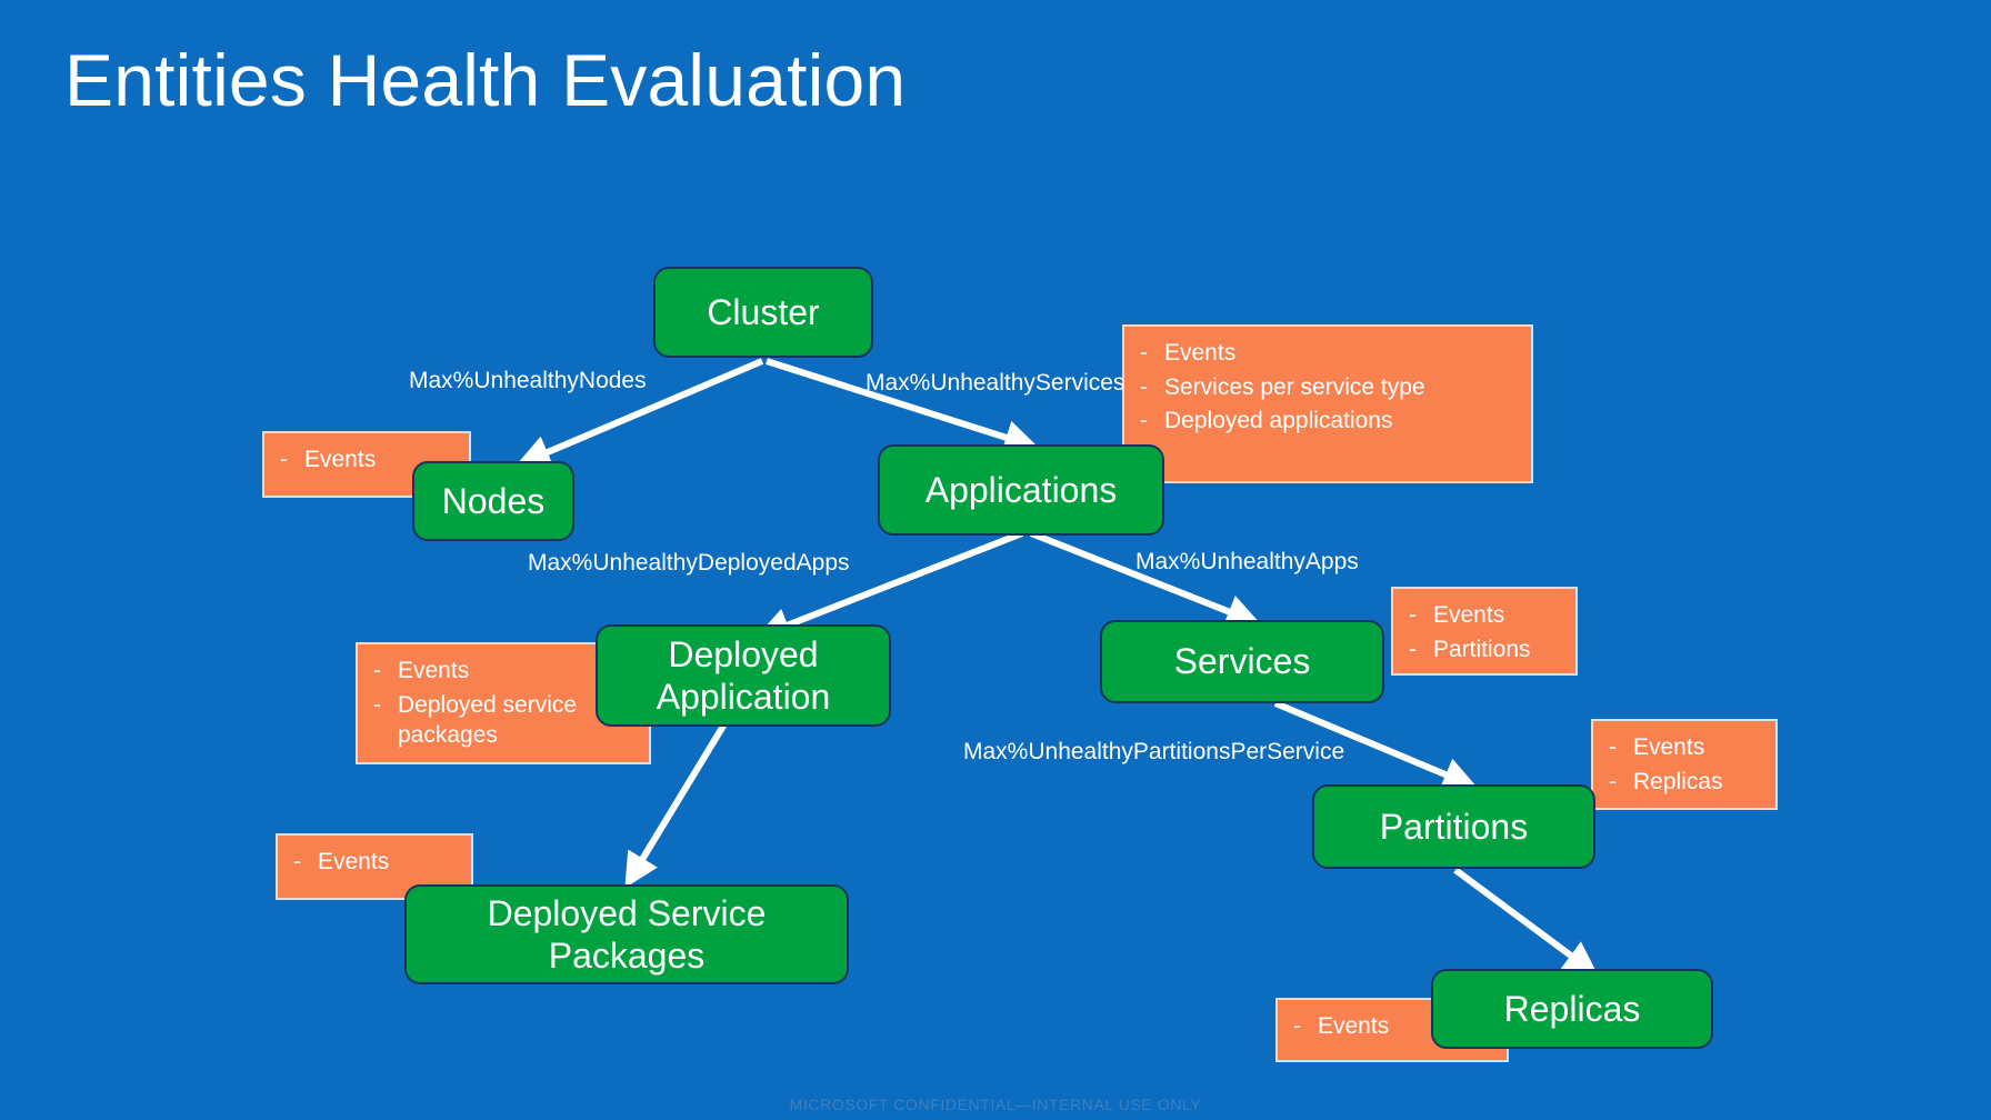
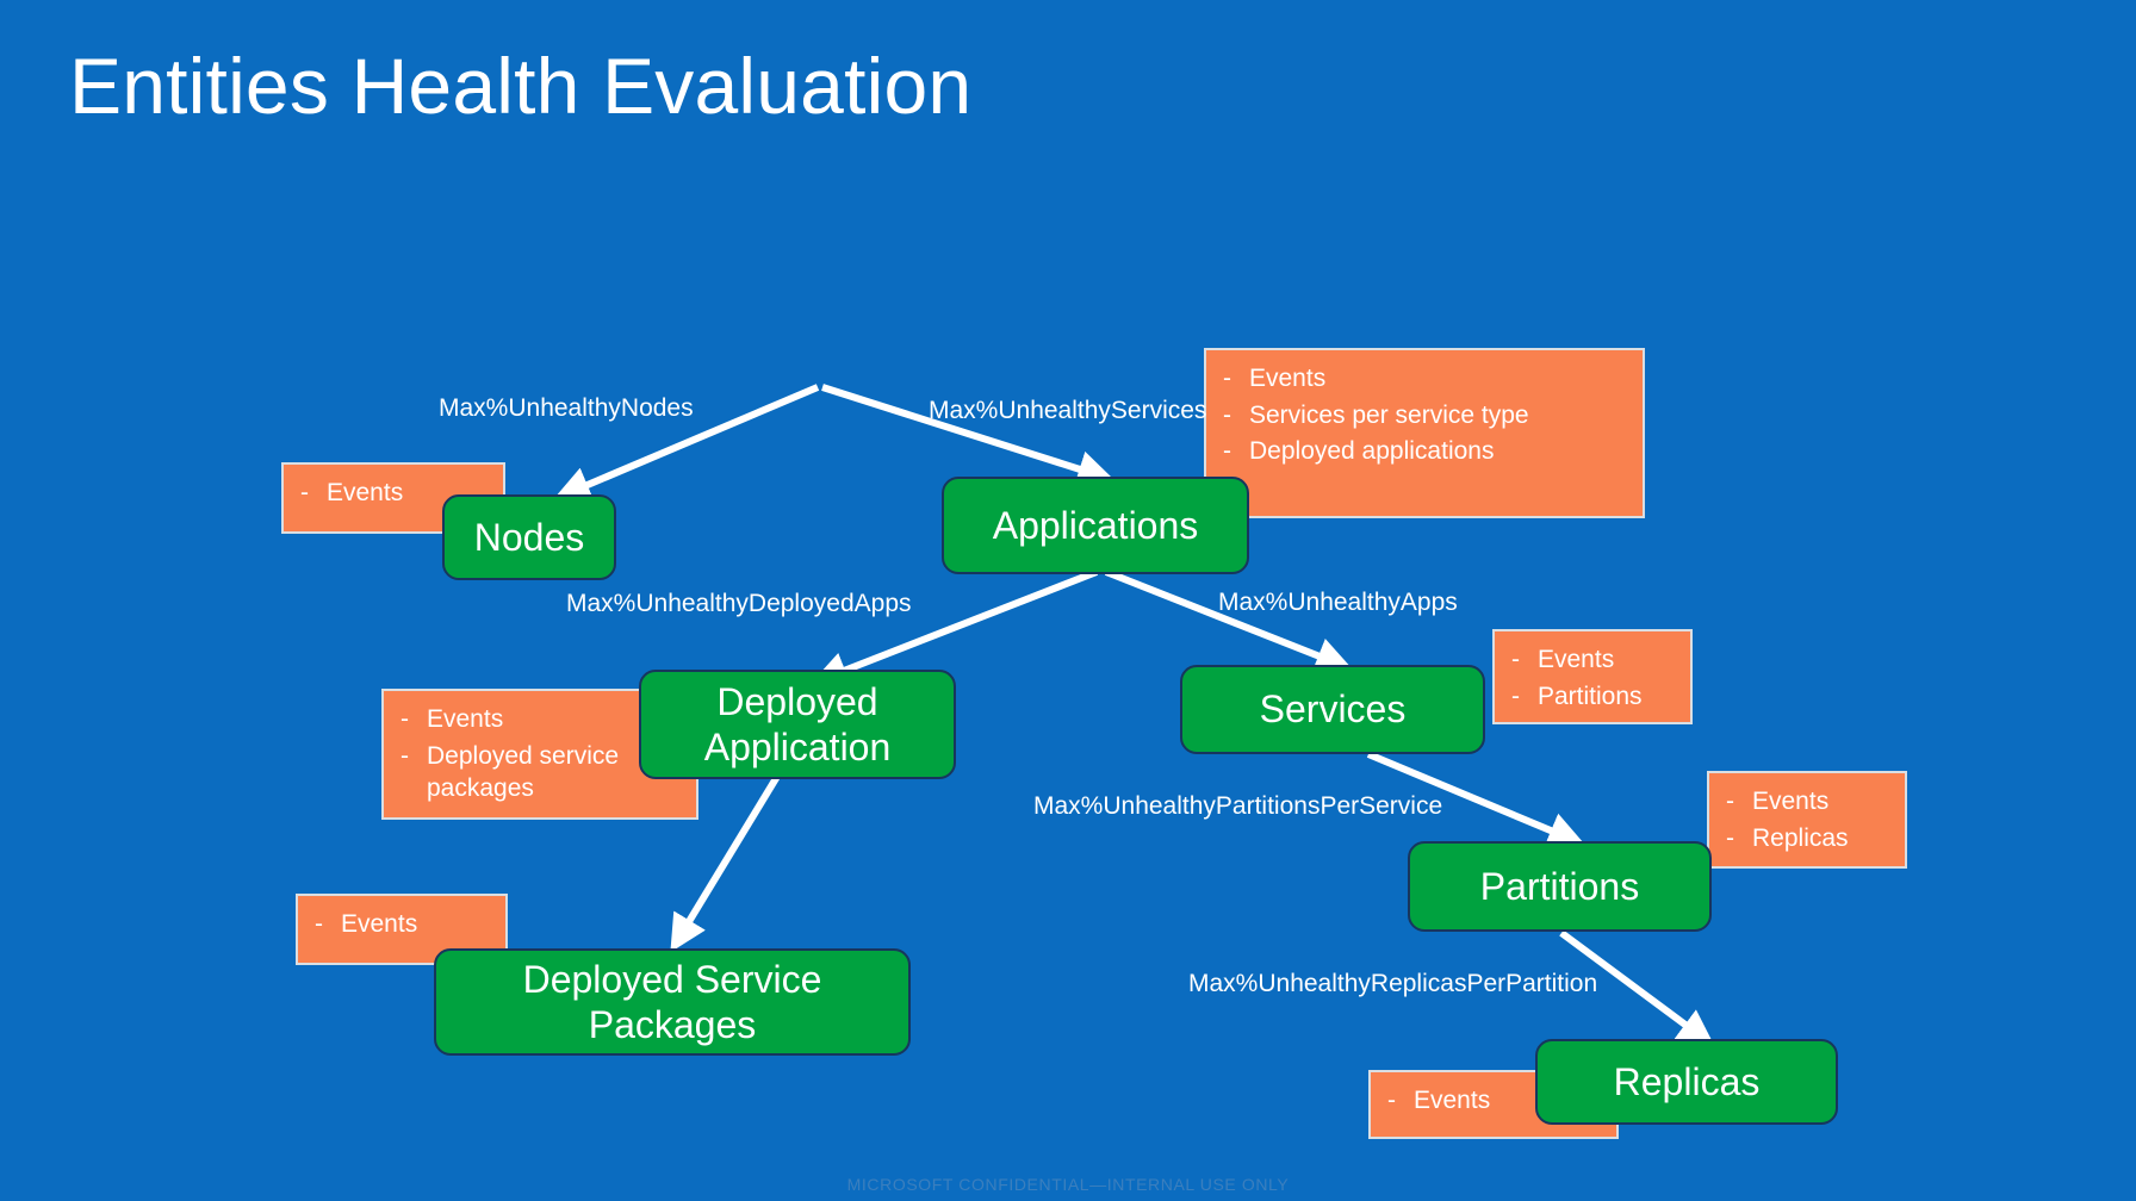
  Entities Health Evaluation
  -
  Events
  -
  Events
  -
  Services per service type
  -
  Deployed applications
  -
  Events
  -
  Deployed service packages
  -
  Events
  -
  Events
  -
  Partitions
  -
  Events
  -
  Replicas
  -
  Events
- Cluster
  Nodes
  Applications
  Deployed Application
  Services
  Deployed Service Packages
  Partitions
  Replicas
  Max%UnhealthyNodes
  Max%UnhealthyServices
  Max%UnhealthyDeployedApps
  Max%UnhealthyApps
  Max%UnhealthyPartitionsPerService
+ Max%UnhealthyReplicasPerPartition
  MICROSOFT CONFIDENTIAL—INTERNAL USE ONLY
